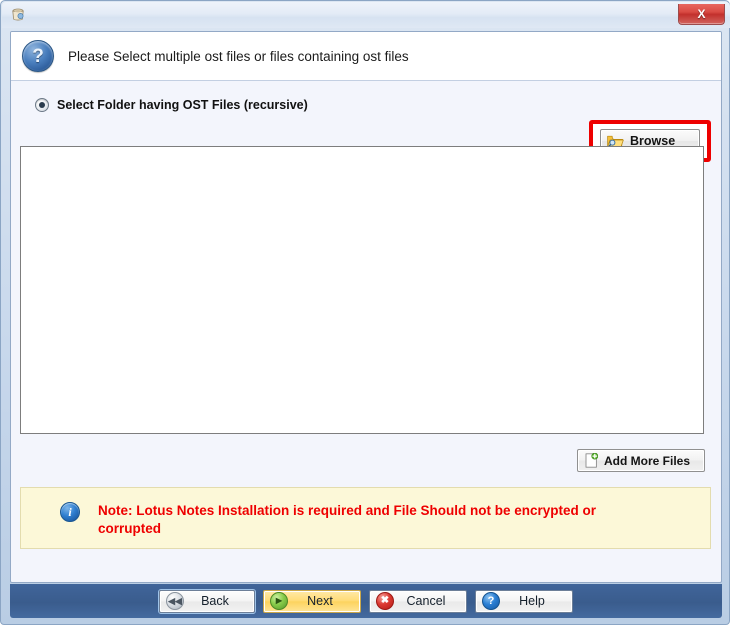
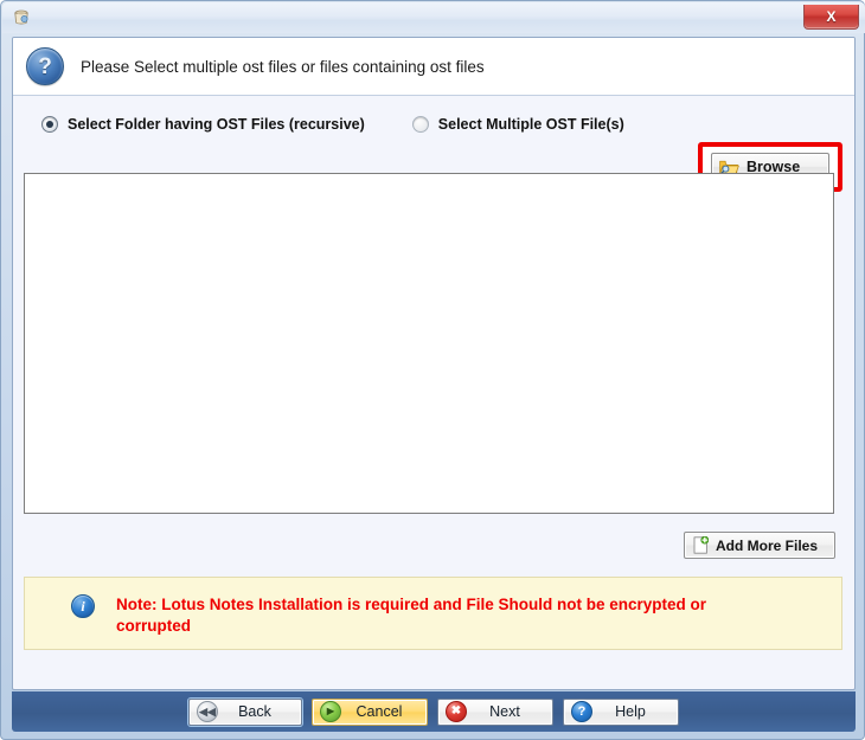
  X
  ?
  Please Select multiple ost files or files containing ost files
  Select Folder having OST Files (recursive)
+ Select Multiple OST File(s)
  Browse
  Add More Files
  i
  Note: Lotus Notes Installation is required and File Should not be encrypted or corrupted
  ◀◀
  Back
  ▶
- Next
+ Cancel
  ✖
- Cancel
+ Next
  ?
  Help
